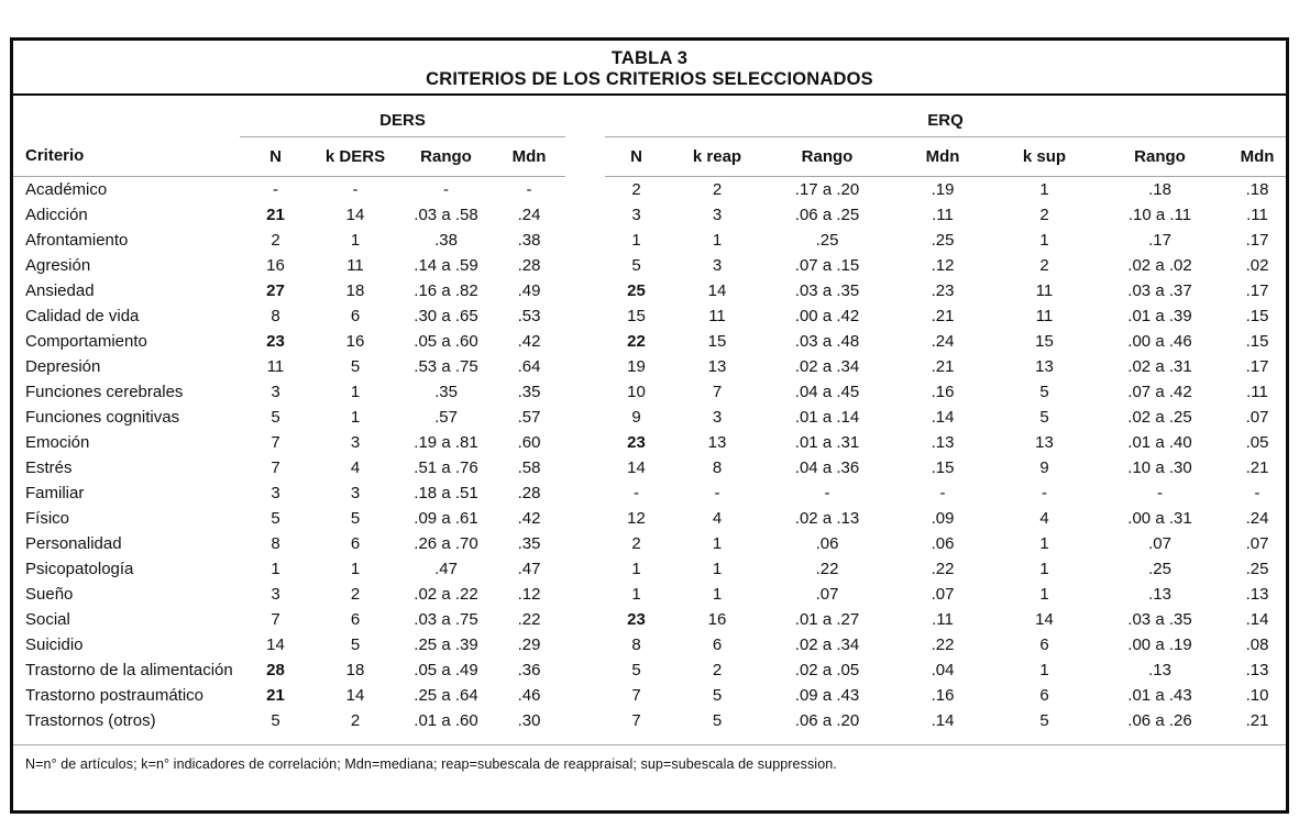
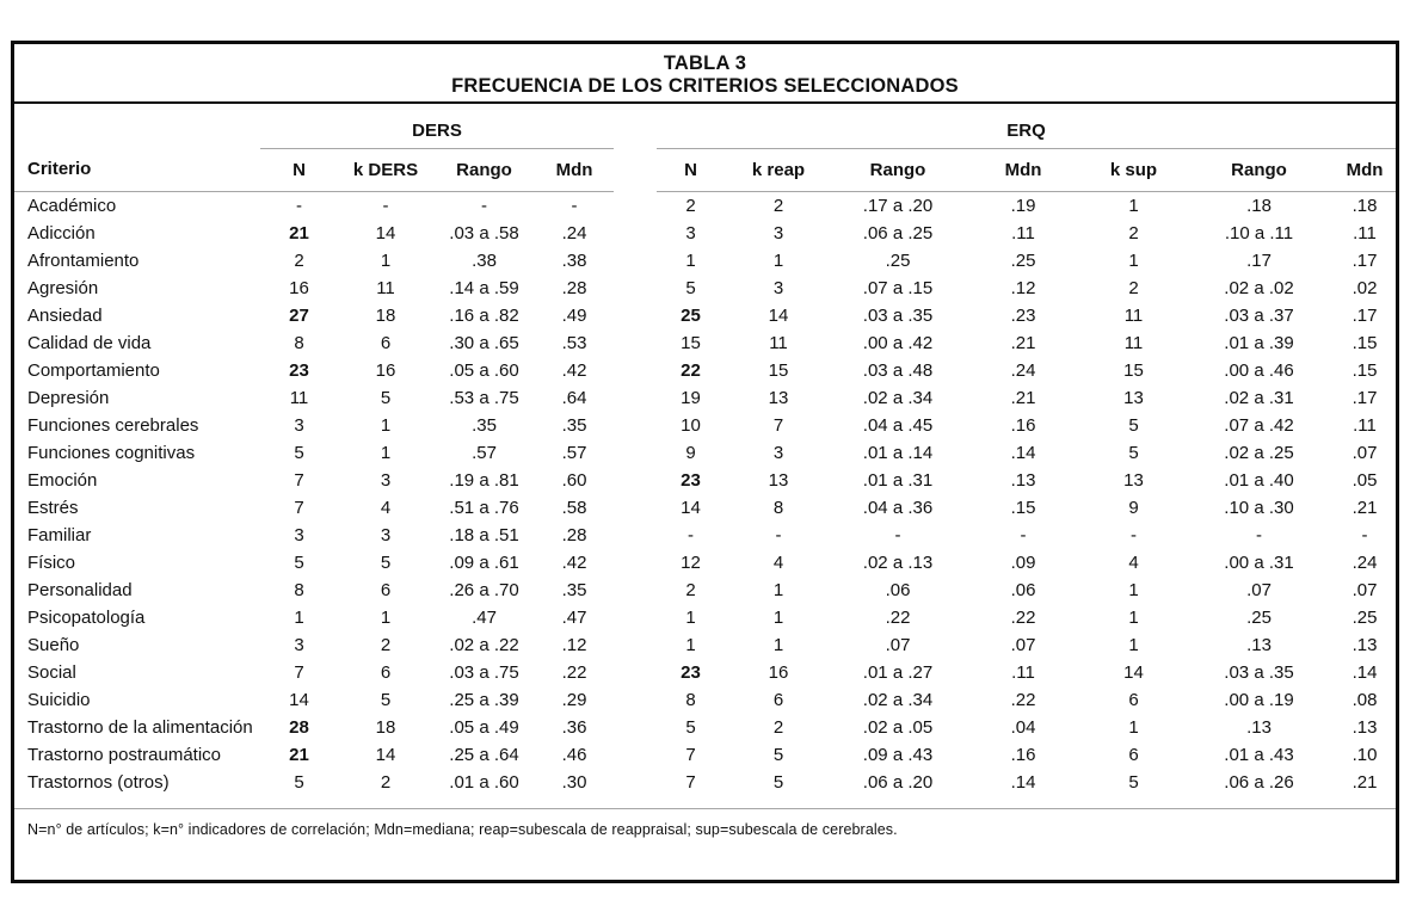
  TABLA 3
- CRITERIOS DE LOS CRITERIOS SELECCIONADOS
+ FRECUENCIA DE LOS CRITERIOS SELECCIONADOS
  	DERS		ERQ
  Criterio	N	k DERS	Rango	Mdn		N	k reap	Rango	Mdn	k sup	Rango	Mdn
  Académico	-	-	-	-		2	2	.17 a .20	.19	1	.18	.18
  Adicción	21	14	.03 a .58	.24		3	3	.06 a .25	.11	2	.10 a .11	.11
  Afrontamiento	2	1	.38	.38		1	1	.25	.25	1	.17	.17
  Agresión	16	11	.14 a .59	.28		5	3	.07 a .15	.12	2	.02 a .02	.02
  Ansiedad	27	18	.16 a .82	.49		25	14	.03 a .35	.23	11	.03 a .37	.17
  Calidad de vida	8	6	.30 a .65	.53		15	11	.00 a .42	.21	11	.01 a .39	.15
  Comportamiento	23	16	.05 a .60	.42		22	15	.03 a .48	.24	15	.00 a .46	.15
  Depresión	11	5	.53 a .75	.64		19	13	.02 a .34	.21	13	.02 a .31	.17
  Funciones cerebrales	3	1	.35	.35		10	7	.04 a .45	.16	5	.07 a .42	.11
  Funciones cognitivas	5	1	.57	.57		9	3	.01 a .14	.14	5	.02 a .25	.07
  Emoción	7	3	.19 a .81	.60		23	13	.01 a .31	.13	13	.01 a .40	.05
  Estrés	7	4	.51 a .76	.58		14	8	.04 a .36	.15	9	.10 a .30	.21
  Familiar	3	3	.18 a .51	.28		-	-	-	-	-	-	-
  Físico	5	5	.09 a .61	.42		12	4	.02 a .13	.09	4	.00 a .31	.24
  Personalidad	8	6	.26 a .70	.35		2	1	.06	.06	1	.07	.07
  Psicopatología	1	1	.47	.47		1	1	.22	.22	1	.25	.25
  Sueño	3	2	.02 a .22	.12		1	1	.07	.07	1	.13	.13
  Social	7	6	.03 a .75	.22		23	16	.01 a .27	.11	14	.03 a .35	.14
  Suicidio	14	5	.25 a .39	.29		8	6	.02 a .34	.22	6	.00 a .19	.08
  Trastorno de la alimentación	28	18	.05 a .49	.36		5	2	.02 a .05	.04	1	.13	.13
  Trastorno postraumático	21	14	.25 a .64	.46		7	5	.09 a .43	.16	6	.01 a .43	.10
  Trastornos (otros)	5	2	.01 a .60	.30		7	5	.06 a .20	.14	5	.06 a .26	.21
- N=n° de artículos; k=n° indicadores de correlación; Mdn=mediana; reap=subescala de reappraisal; sup=subescala de suppression.
+ N=n° de artículos; k=n° indicadores de correlación; Mdn=mediana; reap=subescala de reappraisal; sup=subescala de cerebrales.
